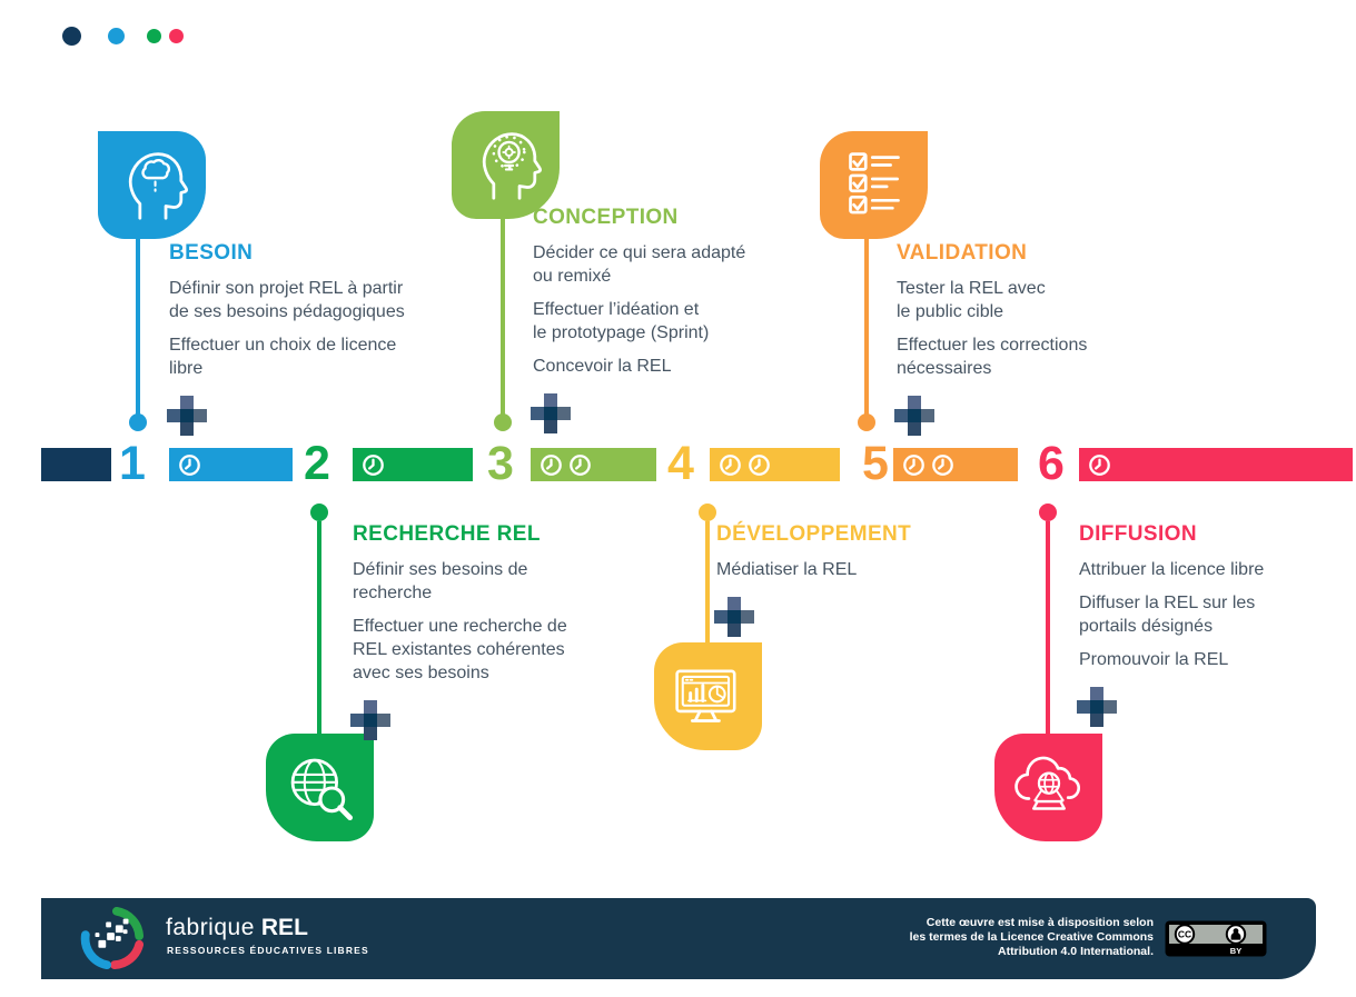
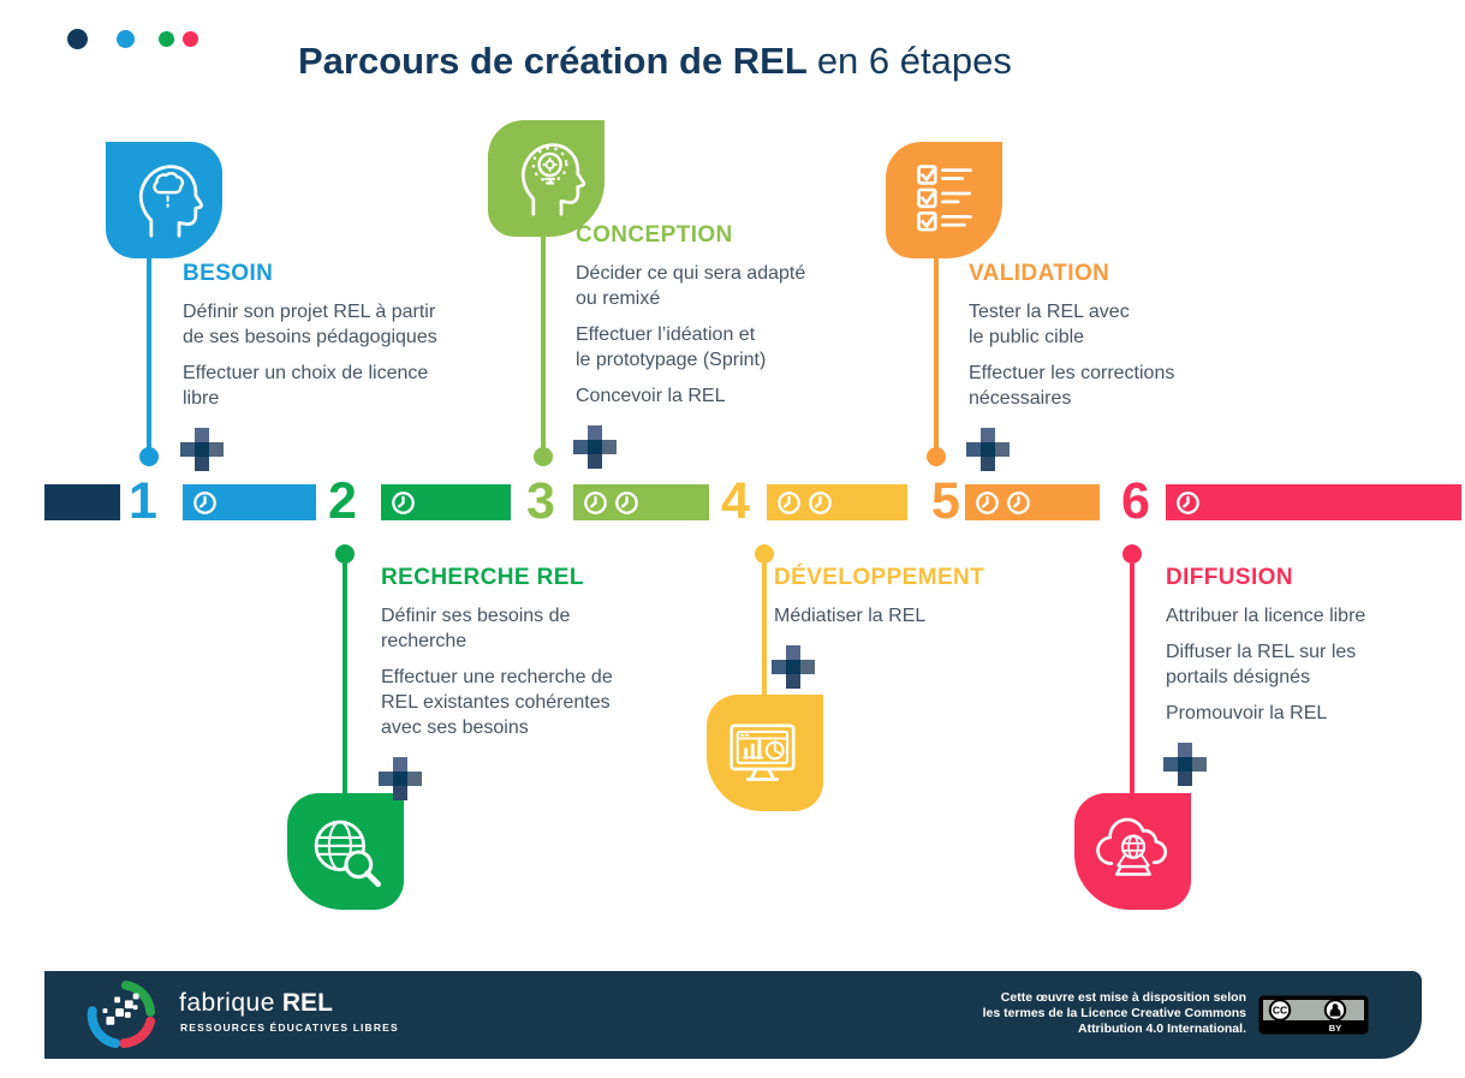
+ Parcours de création de REL en 6 étapes
  BESOIN
  Définir son projet REL à partir
  de ses besoins pédagogiques
  Effectuer un choix de licence
  libre
  RECHERCHE REL
  Définir ses besoins de
  recherche
  Effectuer une recherche de
  REL existantes cohérentes
  avec ses besoins
  CONCEPTION
  Décider ce qui sera adapté
  ou remixé
  Effectuer l’idéation et
  le prototypage (Sprint)
  Concevoir la REL
  DÉVELOPPEMENT
  Médiatiser la REL
  VALIDATION
  Tester la REL avec
  le public cible
  Effectuer les corrections
  nécessaires
  DIFFUSION
  Attribuer la licence libre
  Diffuser la REL sur les
  portails désignés
  Promouvoir la REL
  1
  2
  3
  4
  5
  6
  fabrique REL
  RESSOURCES ÉDUCATIVES LIBRES
  Cette œuvre est mise à disposition selon
  les termes de la Licence Creative Commons
  Attribution 4.0 International.
  CC
  BY
